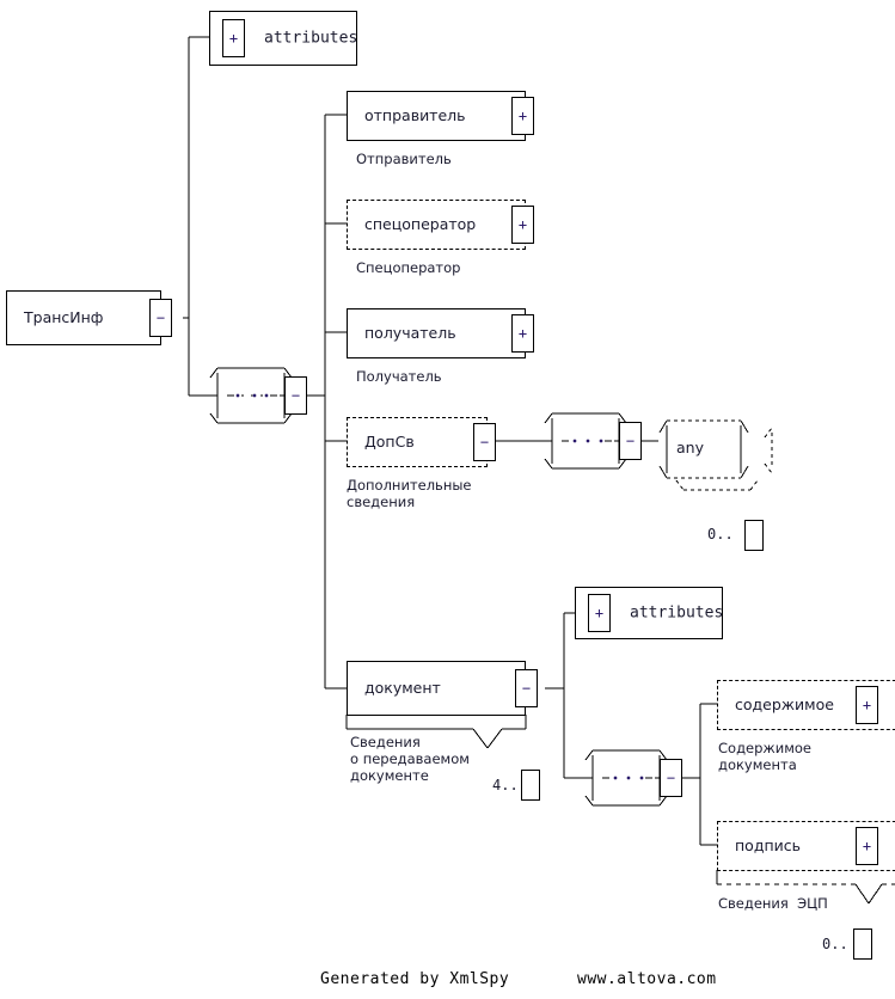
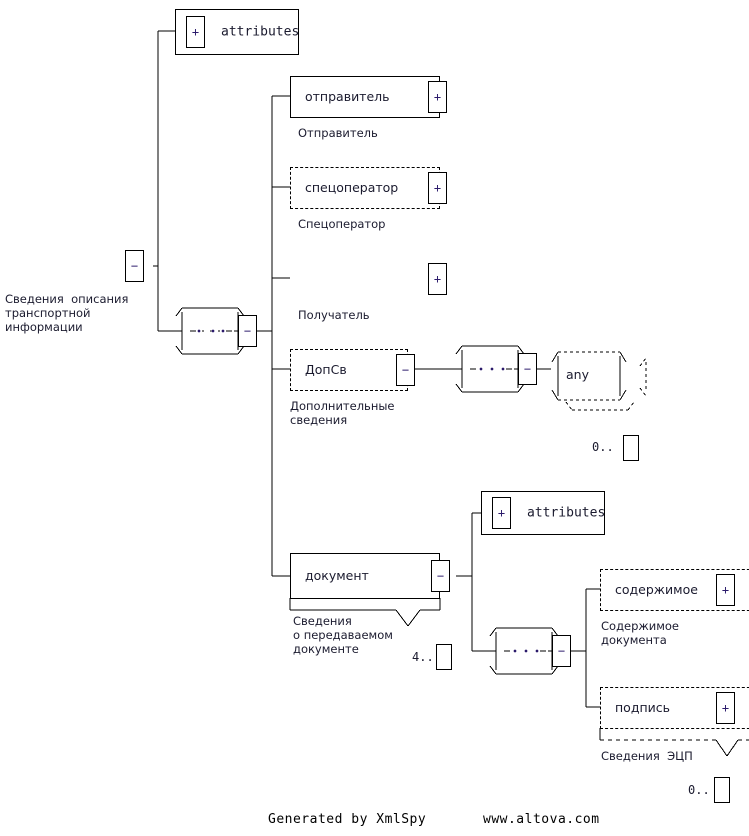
- ТрансИнф
  −
+ Сведения описания
+ транспортной
+ информации
  +
  attributes
  −
  отправитель
  +
  Отправитель
  спецоператор
  +
  Спецоператор
- получатель
  +
  Получатель
  ДопСв
  −
  Дополнительные
  сведения
  −
  any
  0..
  документ
  −
  Сведения
  о передаваемом
  документе
  4..
  +
  attributes
  −
  содержимое
  +
  Содержимое
  документа
  подпись
  +
  Сведения ЭЦП
  0..
  Generated by XmlSpy
  www.altova.com
